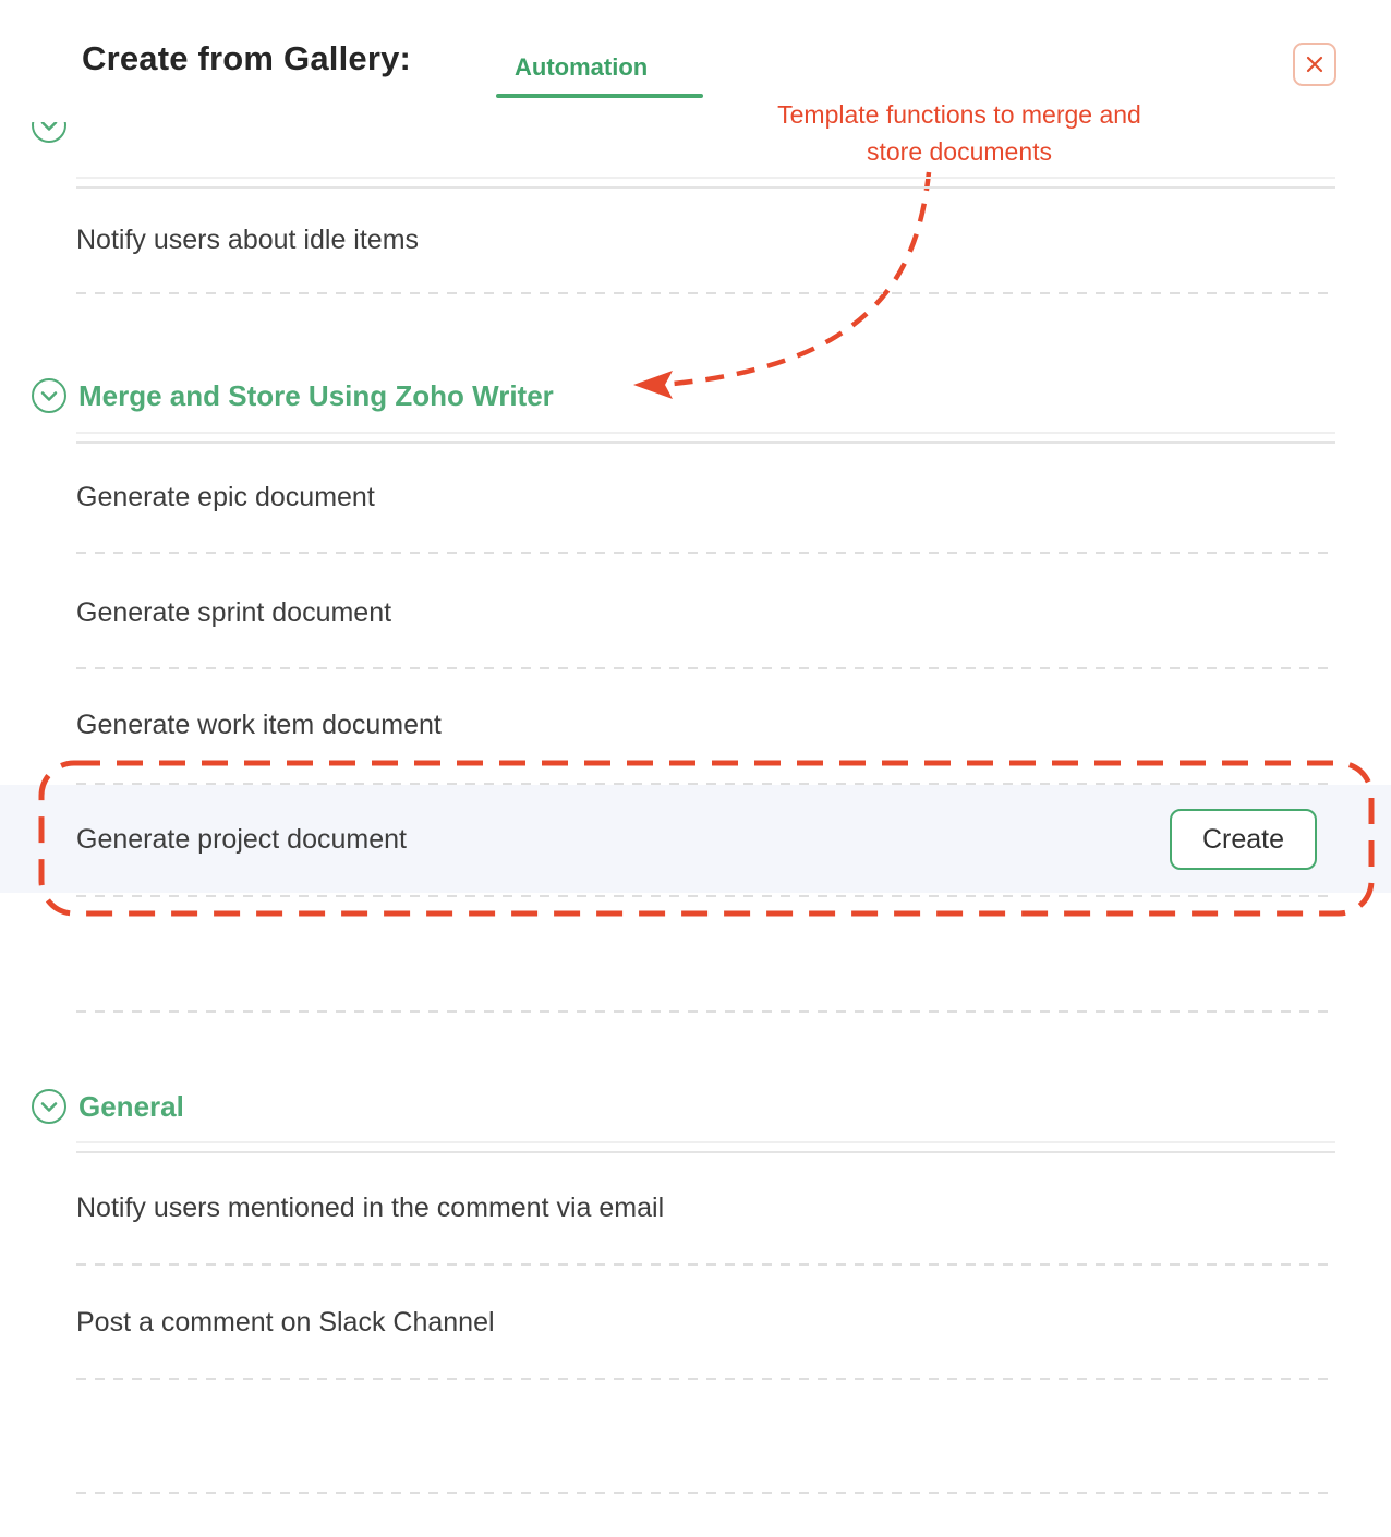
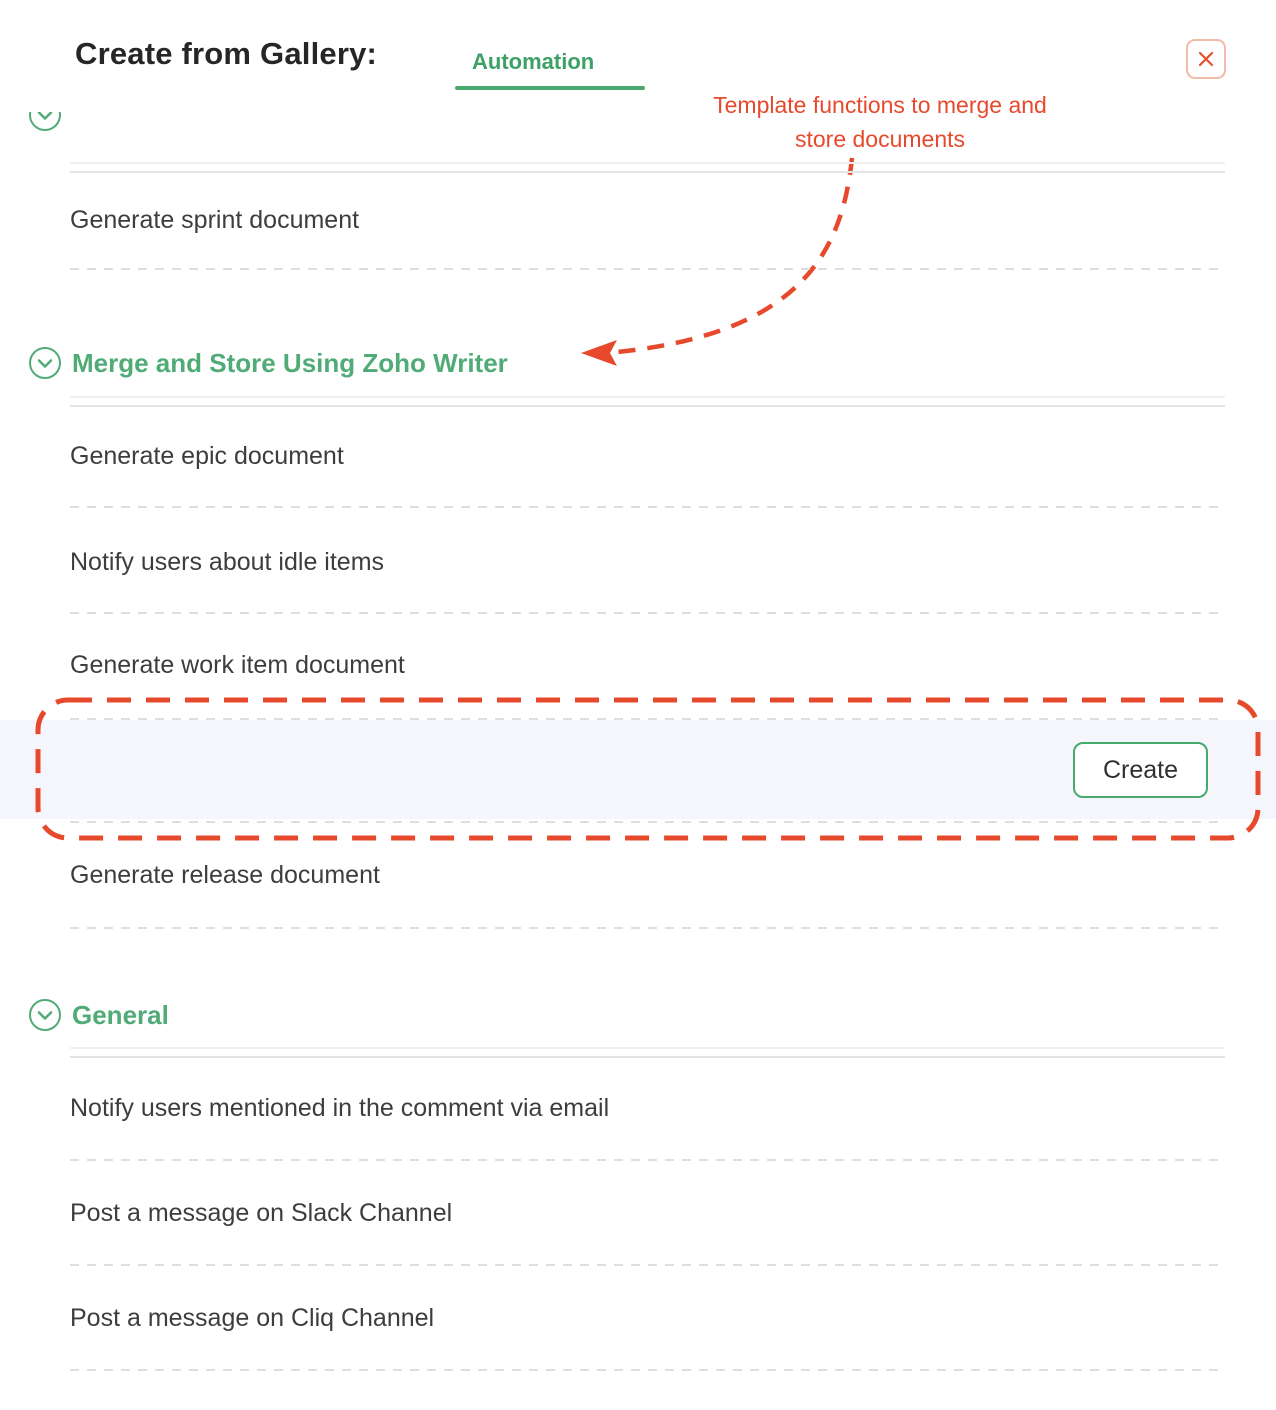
  Create from Gallery:
  Automation
  Template functions to merge and
  store documents
- Notify users about idle items
+ Generate sprint document
  Merge and Store Using Zoho Writer
  Generate epic document
- Generate sprint document
+ Notify users about idle items
  Generate work item document
- Generate project document
  Create
+ Generate release document
  General
  Notify users mentioned in the comment via email
- Post a comment on Slack Channel
+ Post a message on Slack Channel
+ Post a message on Cliq Channel
